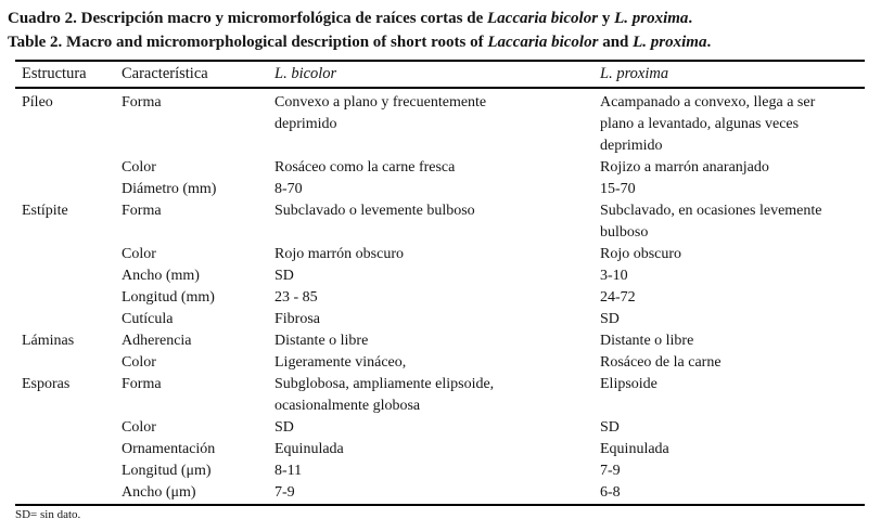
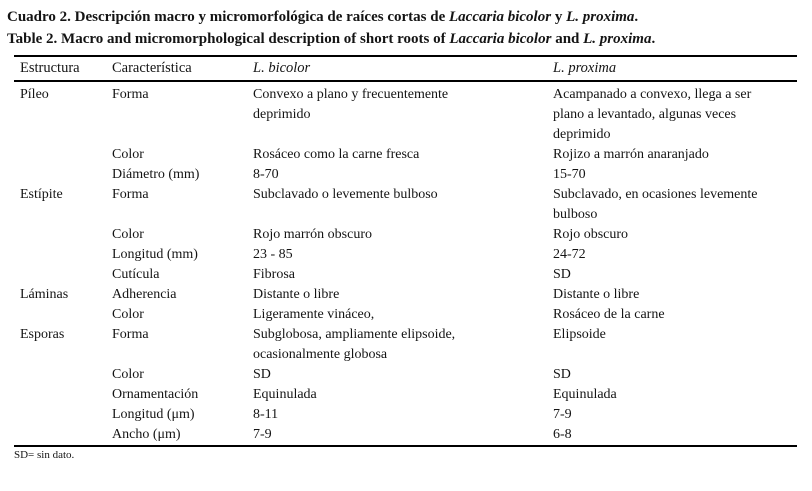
  Cuadro 2. Descripción macro y micromorfológica de raíces cortas de Laccaria bicolor y L. proxima.
  Table 2. Macro and micromorphological description of short roots of Laccaria bicolor and L. proxima.
  Estructura	Característica	L. bicolor	L. proxima
  Píleo	Forma	Convexo a plano y frecuentemente deprimido	Acampanado a convexo, llega a ser plano a levantado, algunas veces deprimido
  	Color	Rosáceo como la carne fresca	Rojizo a marrón anaranjado
  	Diámetro (mm)	8-70	15-70
  Estípite	Forma	Subclavado o levemente bulboso	Subclavado, en ocasiones levemente bulboso
  	Color	Rojo marrón obscuro	Rojo obscuro
- 	Ancho (mm)	SD	3-10
  	Longitud (mm)	23 - 85	24-72
  	Cutícula	Fibrosa	SD
  Láminas	Adherencia	Distante o libre	Distante o libre
  	Color	Ligeramente vináceo,	Rosáceo de la carne
  Esporas	Forma	Subglobosa, ampliamente elipsoide, ocasionalmente globosa	Elipsoide
  	Color	SD	SD
  	Ornamentación	Equinulada	Equinulada
  	Longitud (μm)	8-11	7-9
  	Ancho (μm)	7-9	6-8
  SD= sin dato.
